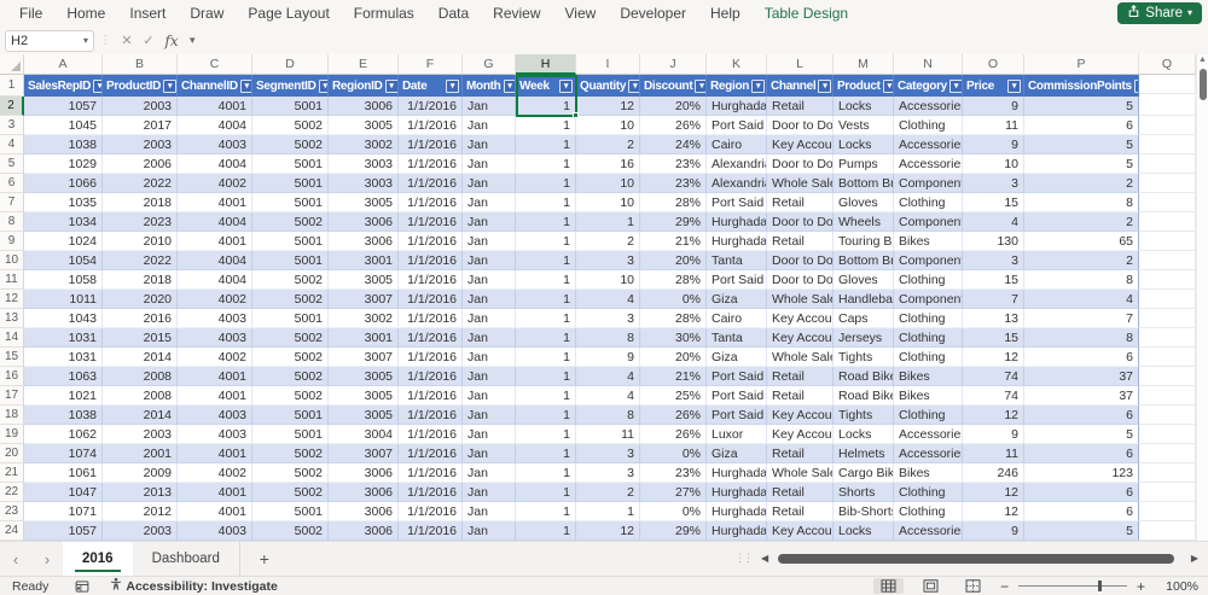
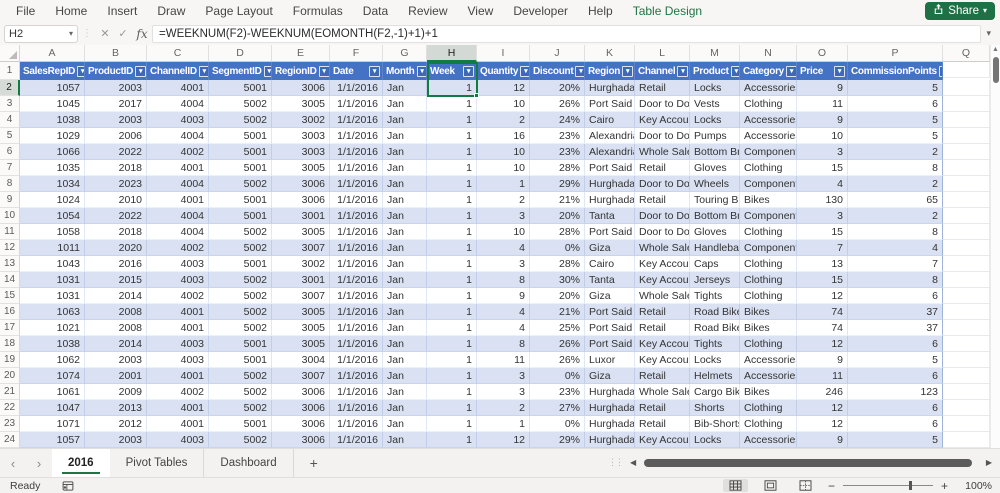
  File
  Home
  Insert
  Draw
  Page Layout
  Formulas
  Data
  Review
  View
  Developer
  Help
  Table Design
  Share
  ▾
  H2
  ▾
  ⋮
  ✕
  ✓
  fx
+ =WEEKNUM(F2)-WEEKNUM(EOMONTH(F2,-1)+1)+1
  ▾
  A
  B
  C
  D
  E
  F
  G
  H
  I
  J
  K
  L
  M
  N
  O
  P
  Q
  1
  SalesRepID
  ProductID
  ChannelID
  SegmentID
  RegionID
  Date
  Month
  Week
  Quantity
  Discount
  Region
  Channel
  Product
  Category
  Price
  CommissionPoints
  2
  1057
  2003
  4001
  5001
  3006
  1/1/2016
  Jan
  1
  12
  20%
  Hurghada
  Retail
  Locks
  Accessorie
  9
  5
  3
  1045
  2017
  4004
  5002
  3005
  1/1/2016
  Jan
  1
  10
  26%
  Port Said
  Door to Do
  Vests
  Clothing
  11
  6
  4
  1038
  2003
  4003
  5002
  3002
  1/1/2016
  Jan
  1
  2
  24%
  Cairo
  Key Accou
  Locks
  Accessorie
  9
  5
  5
  1029
  2006
  4004
  5001
  3003
  1/1/2016
  Jan
  1
  16
  23%
  Alexandri
  Door to Do
  Pumps
  Accessorie
  10
  5
  6
  1066
  2022
  4002
  5001
  3003
  1/1/2016
  Jan
  1
  10
  23%
  Alexandri
  Whole Sal
  Componen
  3
  2
  7
  1035
  2018
  4001
  5001
  3005
  1/1/2016
  Jan
  1
  10
  28%
  Port Said
  Retail
  Gloves
  Clothing
  15
  8
  8
  1034
  2023
  4004
  5002
  3006
  1/1/2016
  Jan
  1
  1
  29%
  Hurghada
  Door to Do
  Wheels
  Componen
  4
  2
  9
  1024
  2010
  4001
  5001
  3006
  1/1/2016
  Jan
  1
  2
  21%
  Hurghada
  Retail
  Touring Bi
  Bikes
  130
  65
  10
  1054
  2022
  4004
  5001
  3001
  1/1/2016
  Jan
  1
  3
  20%
  Tanta
  Door to Do
  Componen
  3
  2
  11
  1058
  2018
  4004
  5002
  3005
  1/1/2016
  Jan
  1
  10
  28%
  Port Said
  Door to Do
  Gloves
  Clothing
  15
  8
  12
  1011
  2020
  4002
  5002
  3007
  1/1/2016
  Jan
  1
  4
  0%
  Giza
  Whole Sal
  Handleba
  Componen
  7
  4
  13
  1043
  2016
  4003
  5001
  3002
  1/1/2016
  Jan
  1
  3
  28%
  Cairo
  Key Accou
  Caps
  Clothing
  13
  7
  14
  1031
  2015
  4003
  5002
  3001
  1/1/2016
  Jan
  1
  8
  30%
  Tanta
  Key Accou
  Jerseys
  Clothing
  15
  8
  15
  1031
  2014
  4002
  5002
  3007
  1/1/2016
  Jan
  1
  9
  20%
  Giza
  Whole Sale
  Tights
  Clothing
  12
  6
  16
  1063
  2008
  4001
  5002
  3005
  1/1/2016
  Jan
  1
  4
  21%
  Port Said
  Retail
  Road Bik
  Bikes
  74
  37
  17
  1021
  2008
  4001
  5002
  3005
  1/1/2016
  Jan
  1
  4
  25%
  Port Said
  Retail
  Road Bike
  Bikes
  74
  37
  18
  1038
  2014
  4003
  5001
  3005
  1/1/2016
  Jan
  1
  8
  26%
  Port Said
  Key Accou
  Tights
  Clothing
  12
  6
  19
  1062
  2003
  4003
  5001
  3004
  1/1/2016
  Jan
  1
  11
  26%
  Luxor
  Key Accou
  Locks
  Accessorie
  9
  5
  20
  1074
  2001
  4001
  5002
  3007
  1/1/2016
  Jan
  1
  3
  0%
  Giza
  Retail
  Helmets
  Accessorie
  11
  6
  21
  1061
  2009
  4002
  5002
  3006
  1/1/2016
  Jan
  1
  3
  23%
  Hurghada
  Whole Sale
  Cargo Bik
  Bikes
  246
  123
  22
  1047
  2013
  4001
  5002
  3006
  1/1/2016
  Jan
  1
  2
  27%
  Hurghada
  Retail
  Shorts
  Clothing
  12
  6
  23
  1071
  2012
  4001
  5001
  3006
  1/1/2016
  Jan
  1
  1
  0%
  Hurghada
  Retail
  Bib-Short
  Clothing
  12
  6
  24
  1057
  2003
  4003
  5002
  3006
  1/1/2016
  Jan
  1
  12
  29%
  Hurghada
  Key Accou
  Locks
  Accessorie
  9
  5
  ‹
  ›
  2016
+ Pivot Tables
  Dashboard
  +
  ⋮⋮
  ◀
  ▶
  Ready
- Accessibility: Investigate
  −
  +
  100%
